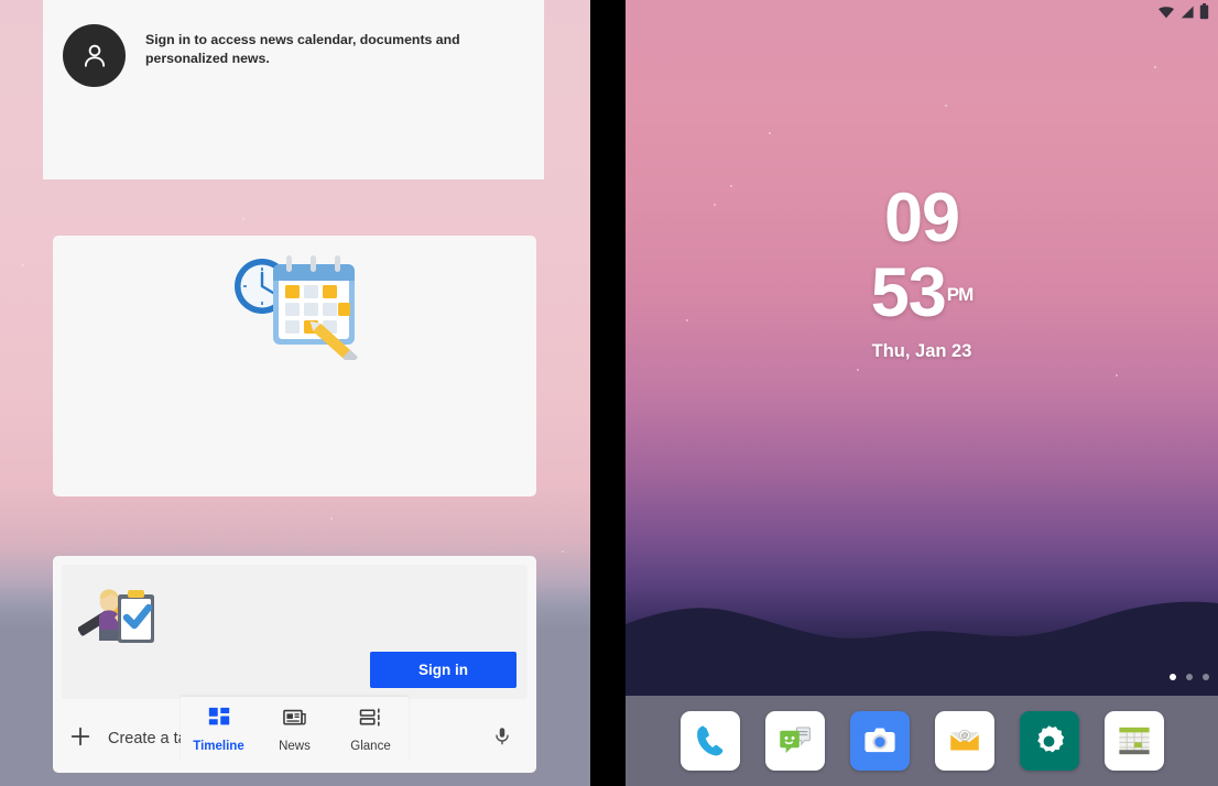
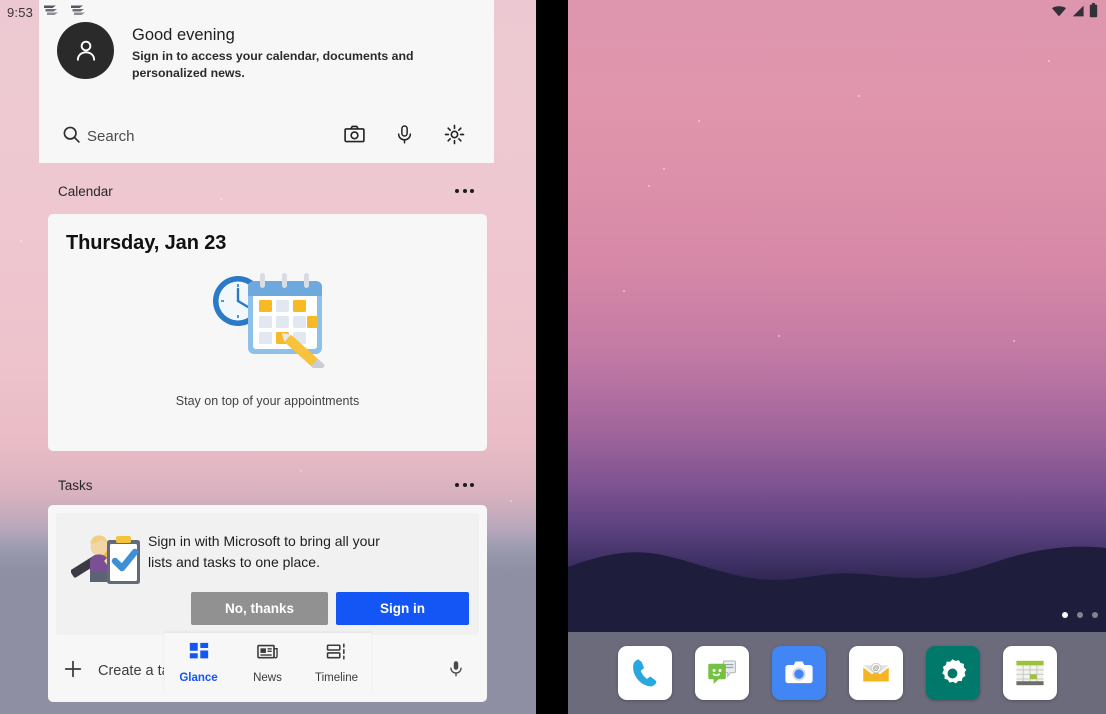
+ 9:53
+ Good evening
- Sign in to access news calendar, documents and personalized news.
+ Sign in to access your calendar, documents and personalized news.
+ Search
+ Calendar
+ Thursday, Jan 23
+ Stay on top of your appointments
+ Tasks
+ Sign in with Microsoft to bring all your lists and tasks to one place.
+ No, thanks
  Sign in
  Create a t
- Timeline
+ Glance
  News
- Glance
+ Timeline
- 09
- 53
- PM
- Thu, Jan 23
